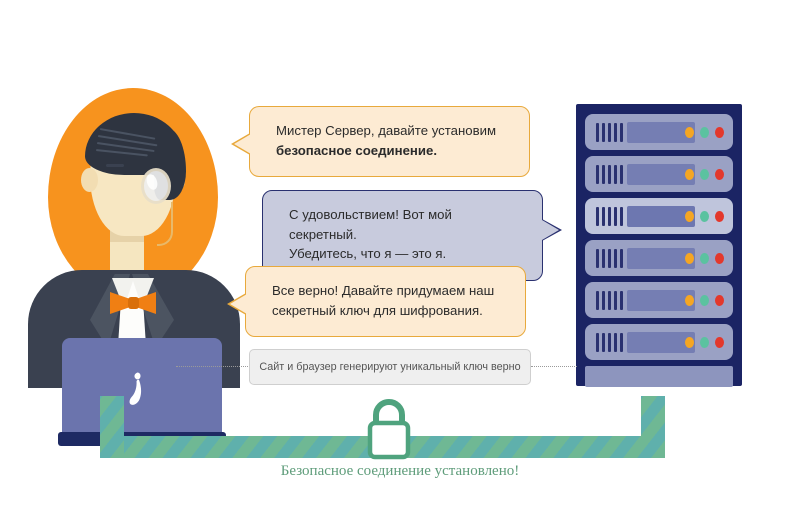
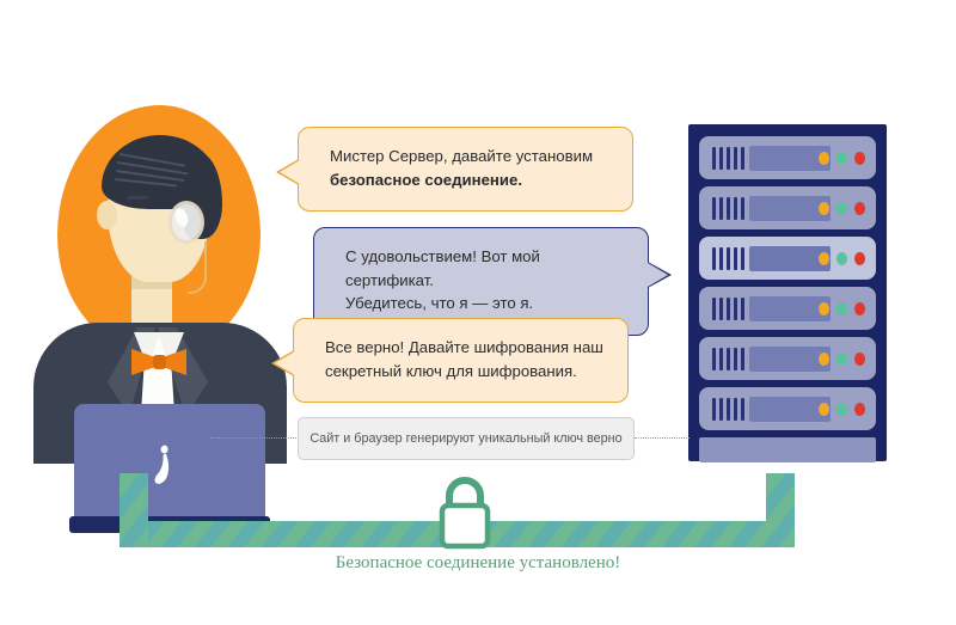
  Мистер Сервер, давайте установим
  безопасное соединение.
- С удовольствием! Вот мой секретный.
+ С удовольствием! Вот мой сертификат.
  Убедитесь, что я — это я.
- Все верно! Давайте придумаем наш
+ Все верно! Давайте шифрования наш
  секретный ключ для шифрования.
  Сайт и браузер генерируют уникальный ключ верно
  Безопасное соединение установлено!
